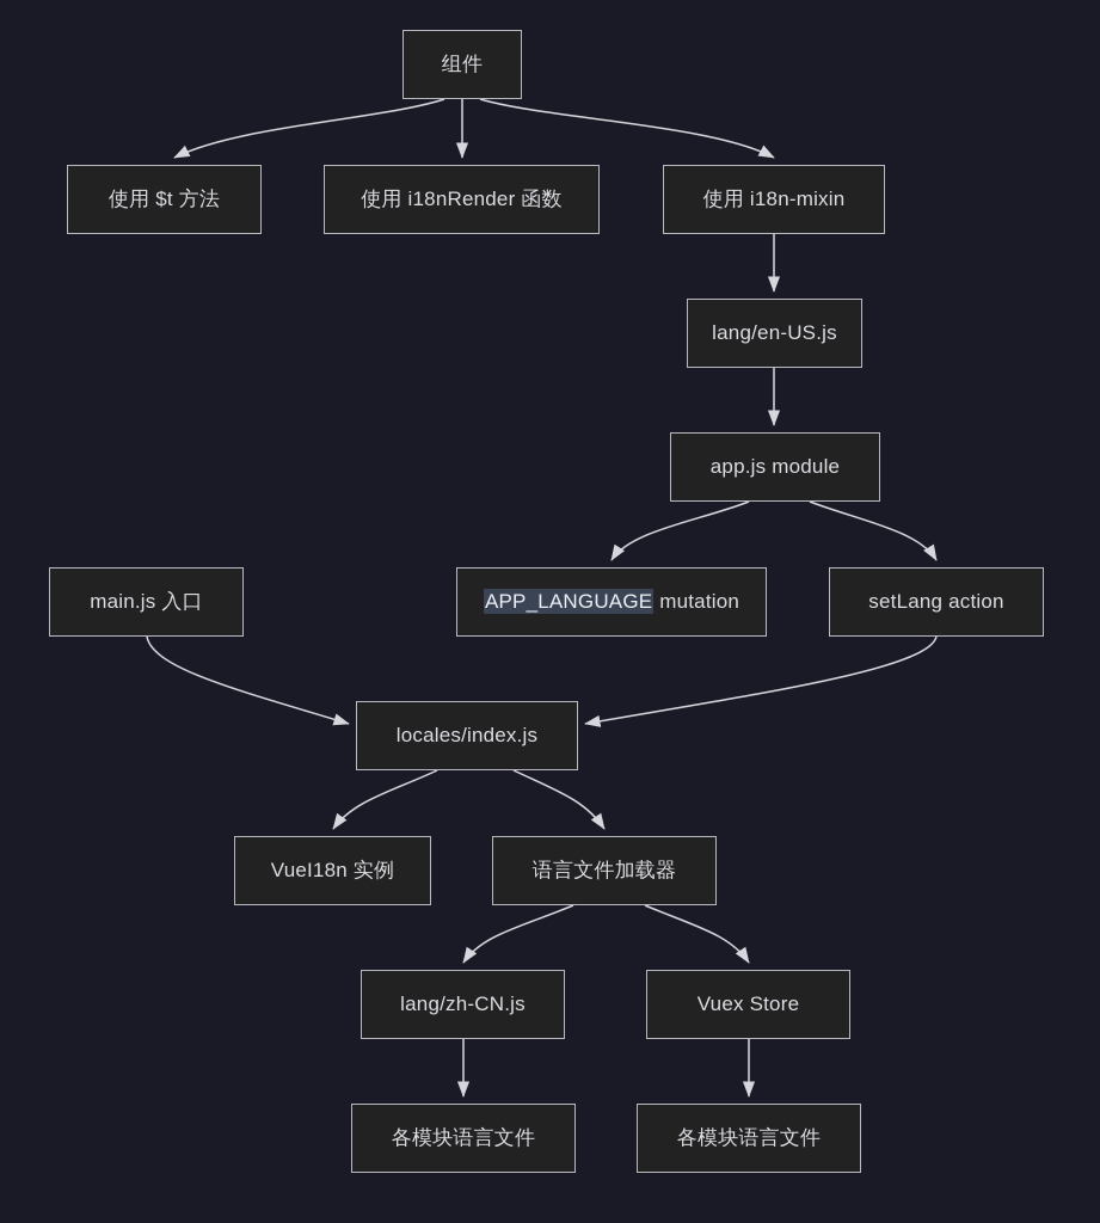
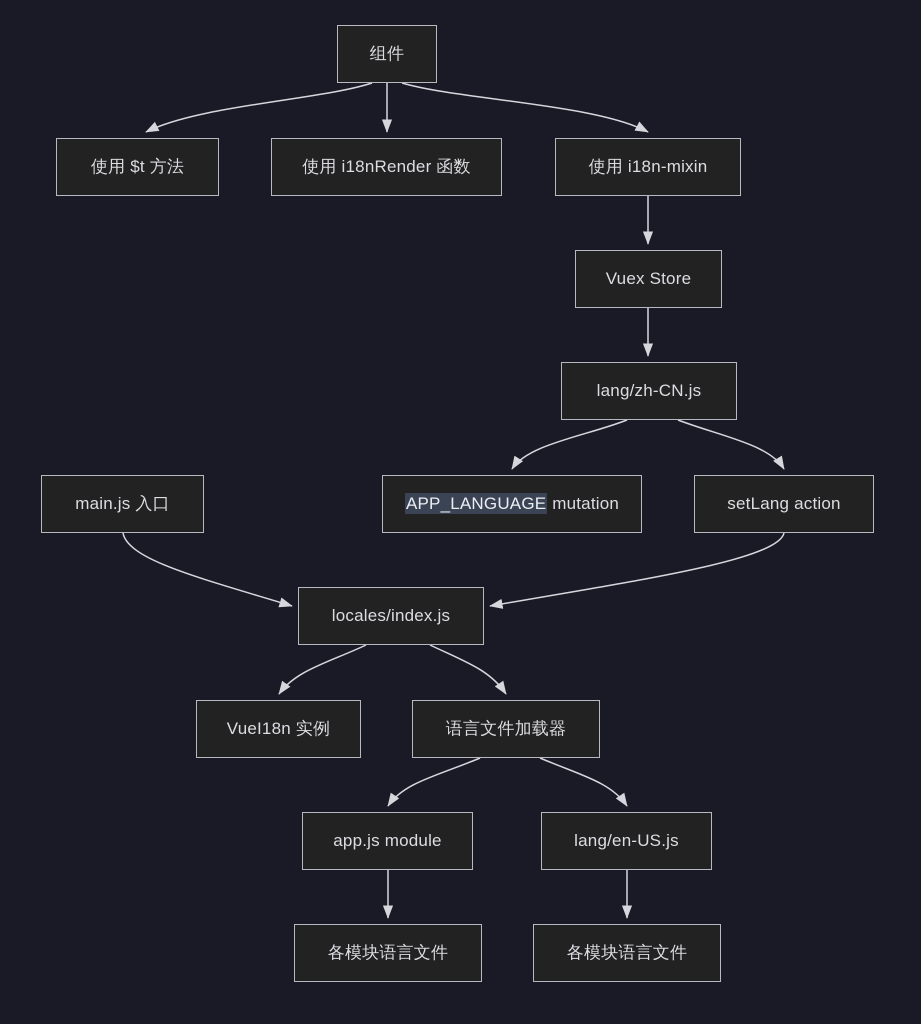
  组件
  使用 $t 方法
  使用 i18nRender 函数
  使用 i18n-mixin
- lang/en-US.js
+ Vuex Store
- app.js module
+ lang/zh-CN.js
  main.js 入口
  APP_LANGUAGE mutation
  setLang action
  locales/index.js
  VueI18n 实例
  语言文件加载器
- lang/zh-CN.js
+ app.js module
- Vuex Store
+ lang/en-US.js
  各模块语言文件
  各模块语言文件
